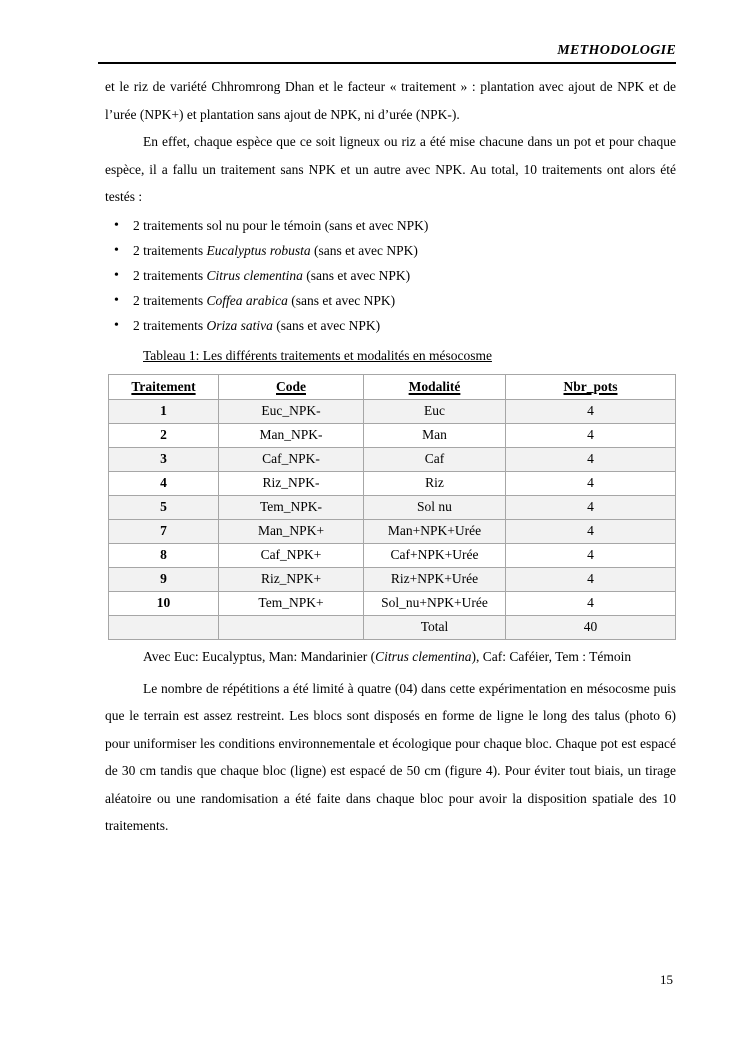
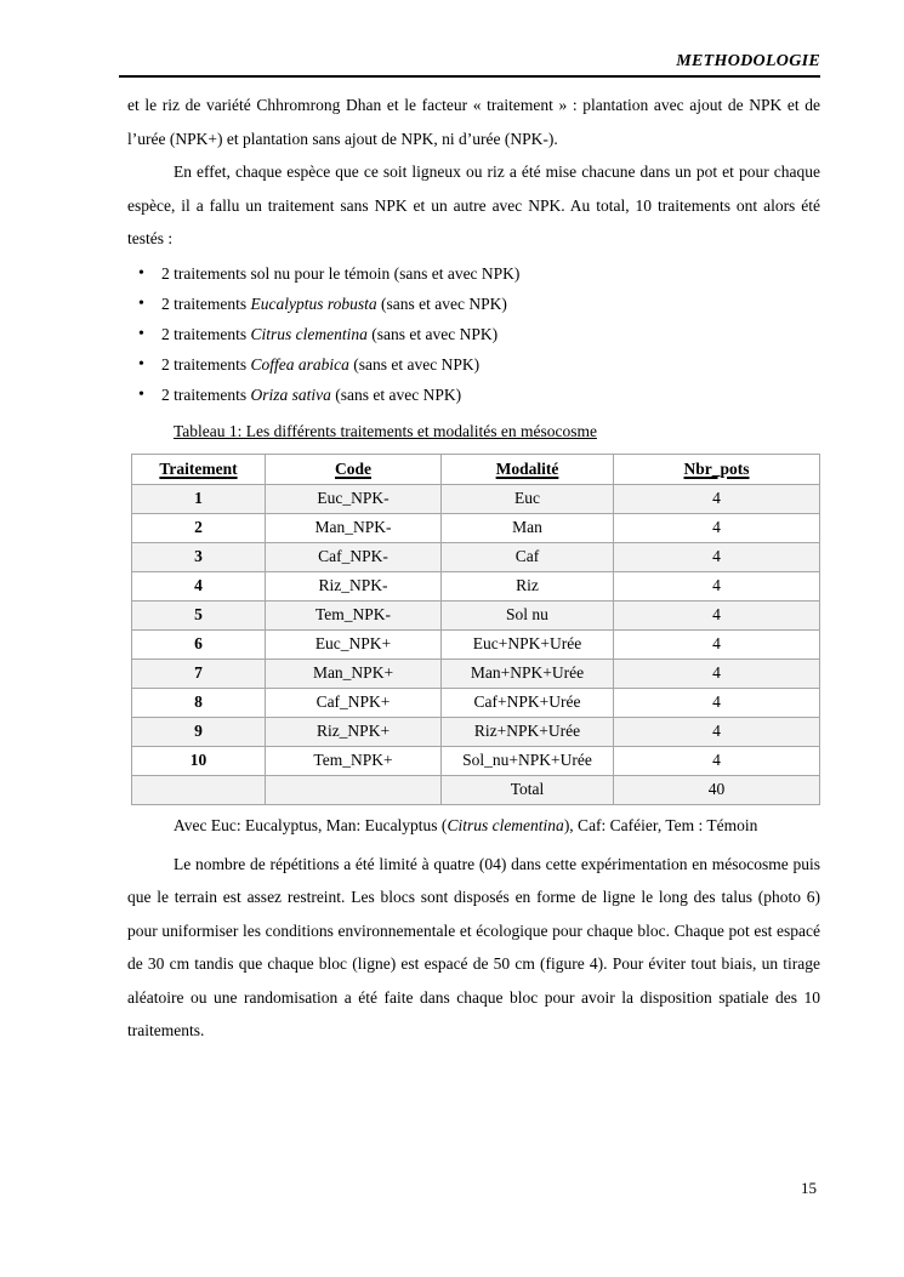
  METHODOLOGIE
  et le riz de variété Chhromrong Dhan et le facteur « traitement » : plantation avec ajout de NPK et de l’urée (NPK+) et plantation sans ajout de NPK, ni d’urée (NPK-).
  En effet, chaque espèce que ce soit ligneux ou riz a été mise chacune dans un pot et pour chaque espèce, il a fallu un traitement sans NPK et un autre avec NPK. Au total, 10 traitements ont alors été testés :
  2 traitements sol nu pour le témoin (sans et avec NPK)
  2 traitements Eucalyptus robusta (sans et avec NPK)
  2 traitements Citrus clementina (sans et avec NPK)
  2 traitements Coffea arabica (sans et avec NPK)
  2 traitements Oriza sativa (sans et avec NPK)
  Tableau 1: Les différents traitements et modalités en mésocosme
  Traitement	Code	Modalité	Nbr_pots
  1	Euc_NPK-	Euc	4
  2	Man_NPK-	Man	4
  3	Caf_NPK-	Caf	4
  4	Riz_NPK-	Riz	4
  5	Tem_NPK-	Sol nu	4
+ 6	Euc_NPK+	Euc+NPK+Urée	4
  7	Man_NPK+	Man+NPK+Urée	4
  8	Caf_NPK+	Caf+NPK+Urée	4
  9	Riz_NPK+	Riz+NPK+Urée	4
  10	Tem_NPK+	Sol_nu+NPK+Urée	4
  		Total	40
- Avec Euc: Eucalyptus, Man: Mandarinier (Citrus clementina), Caf: Caféier, Tem : Témoin
+ Avec Euc: Eucalyptus, Man: Eucalyptus (Citrus clementina), Caf: Caféier, Tem : Témoin
  Le nombre de répétitions a été limité à quatre (04) dans cette expérimentation en mésocosme puis que le terrain est assez restreint. Les blocs sont disposés en forme de ligne le long des talus (photo 6) pour uniformiser les conditions environnementale et écologique pour chaque bloc. Chaque pot est espacé de 30 cm tandis que chaque bloc (ligne) est espacé de 50 cm (figure 4). Pour éviter tout biais, un tirage aléatoire ou une randomisation a été faite dans chaque bloc pour avoir la disposition spatiale des 10 traitements.
  15
